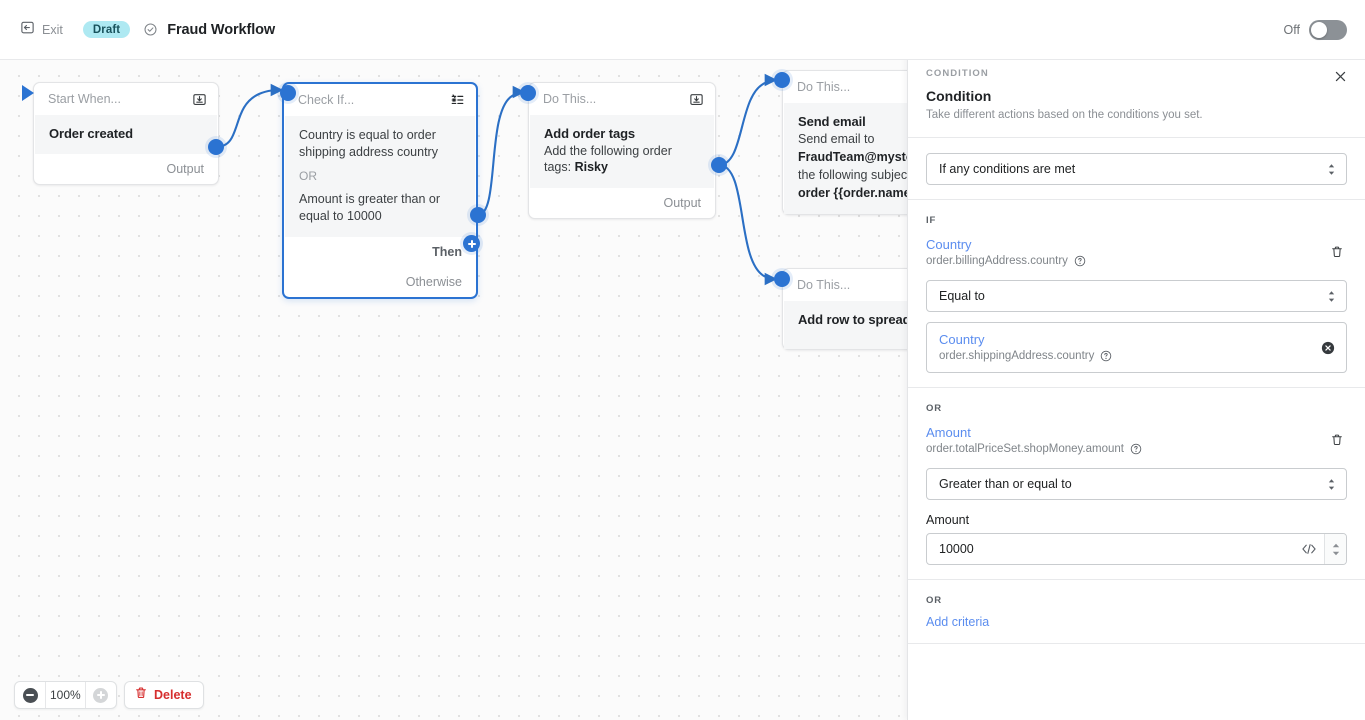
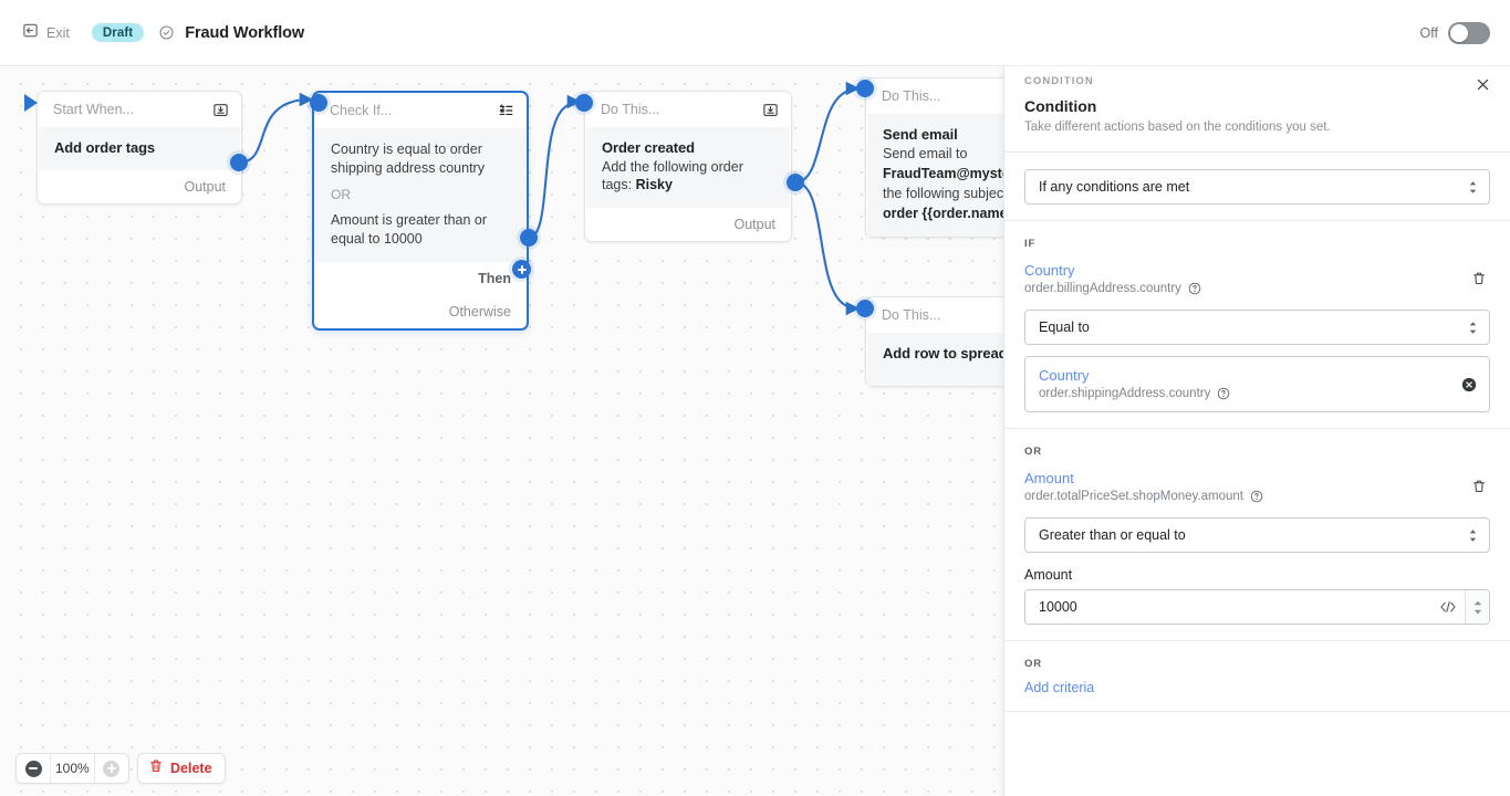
  Exit
  Draft
  Fraud Workflow
  Off
  Start When...
- Order created
+ Add order tags
  Output
  Check If...
  Country is equal to order shipping address country
  OR
  Amount is greater than or equal to 10000
  Then
  Otherwise
  Do This...
- Add order tags
+ Order created
  Add the following order tags: Risky
  Output
  Do This...
  Send email
  Send email to
  FraudTeam@myst
  the following subjec
  order {{order.nam
  Do This...
  Add row to sprea
  100%
  Delete
  CONDITION
  Condition
  Take different actions based on the conditions you set.
  If any conditions are met
  IF
  Country
  order.billingAddress.country
  Equal to
  Country
  order.shippingAddress.country
  OR
  Amount
  order.totalPriceSet.shopMoney.amount
  Greater than or equal to
  Amount
  10000
  OR
  Add criteria
